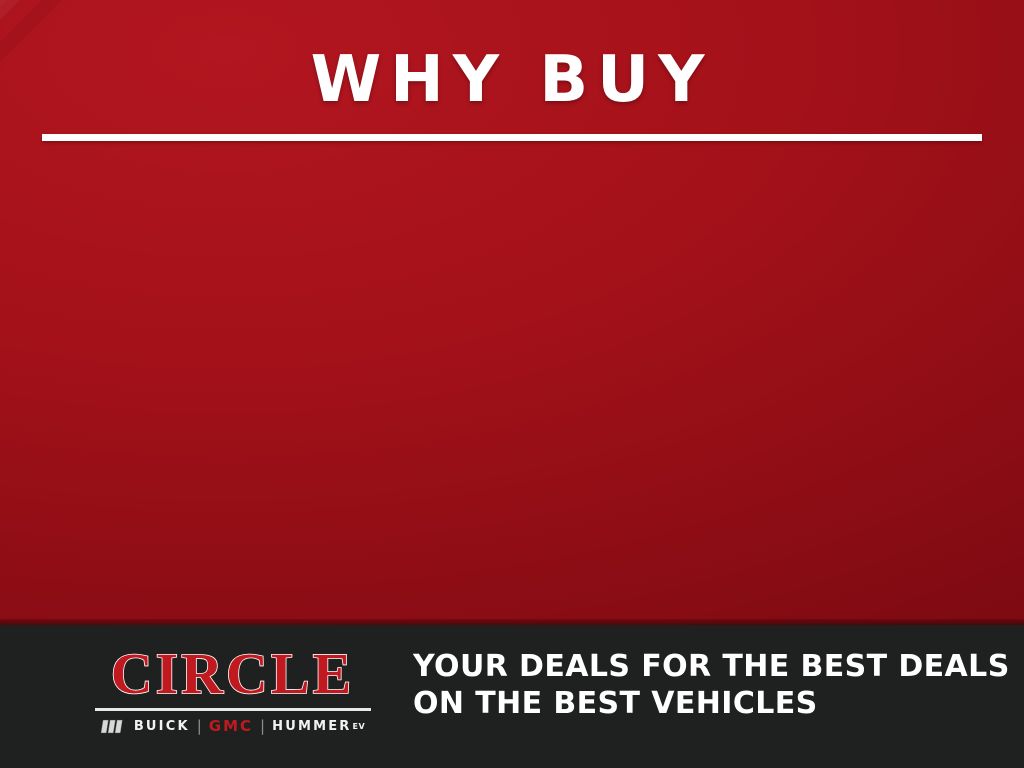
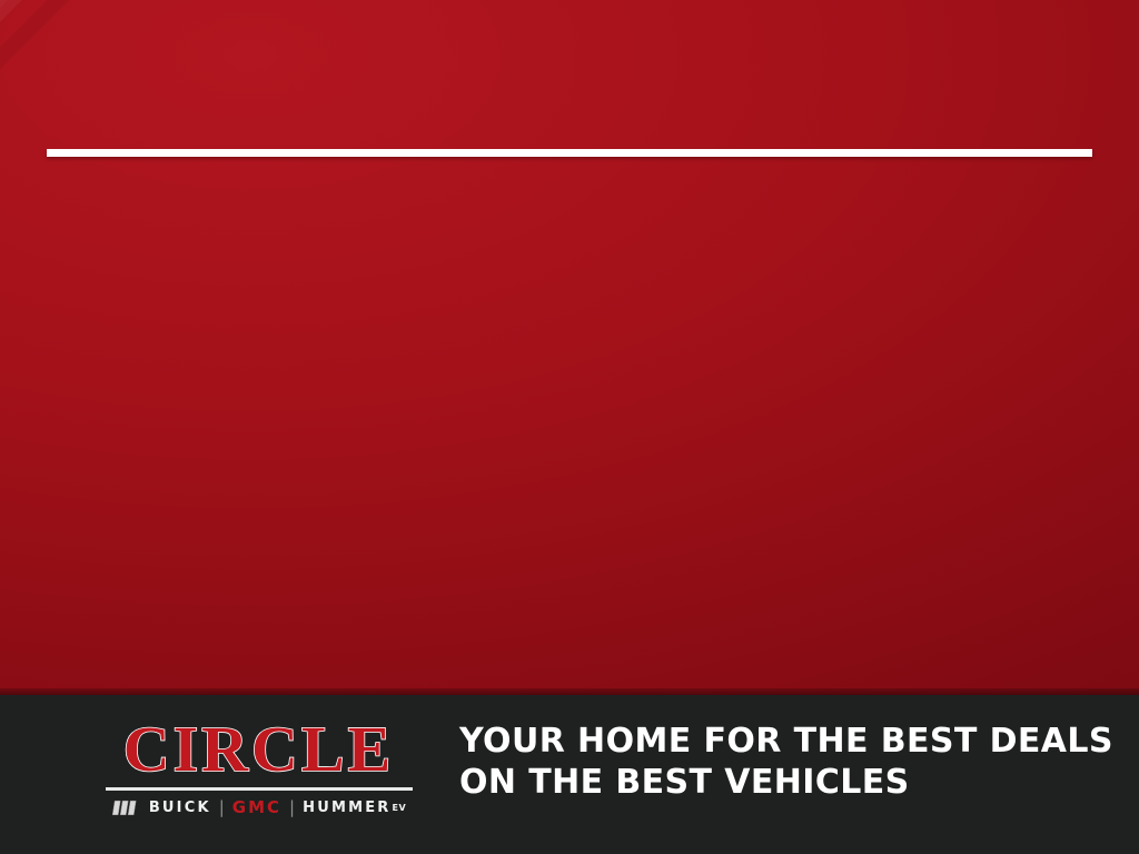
- WHY BUY
  CIRCLE
  BUICK
  |
  GMC
  |
  HUMMER
  EV
- YOUR DEALS FOR THE BEST DEALS
+ YOUR HOME FOR THE BEST DEALS
  ON THE BEST VEHICLES
